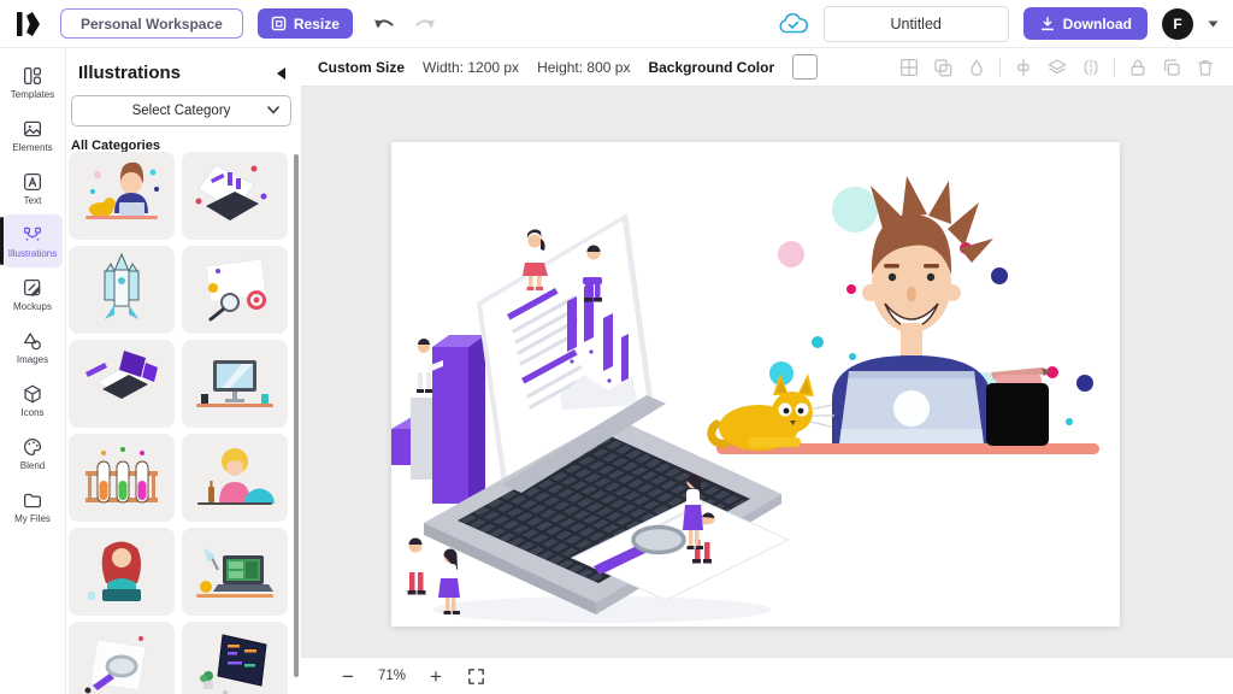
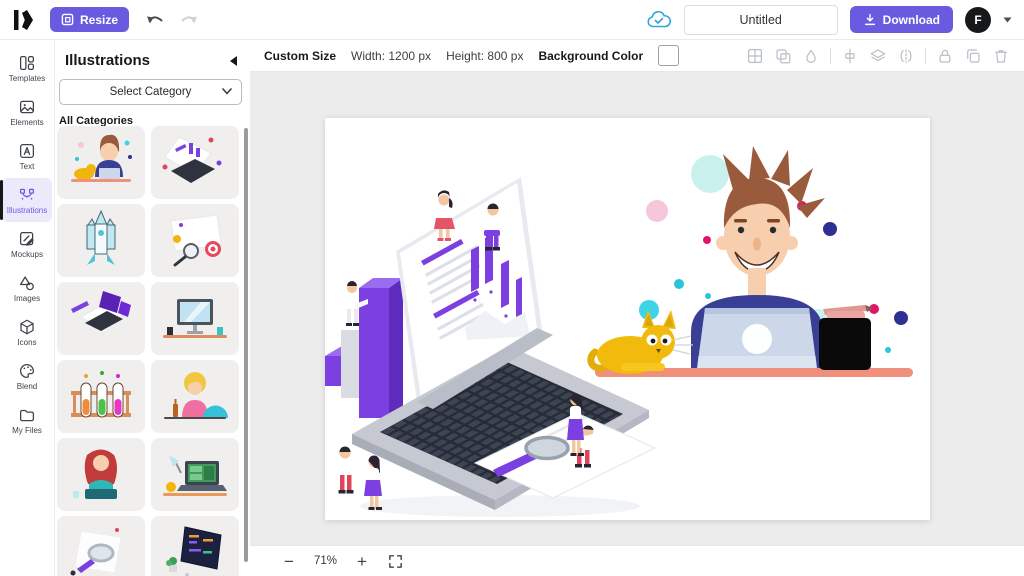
- Personal Workspace
  Resize
  Untitled
  Download
  F
  Templates
  Elements
  Text
  Illustrations
  Mockups
  Images
  Icons
  Blend
  My Files
  Illustrations
  Select Category
  All Categories
  Custom Size
  Width: 1200 px
  Height: 800 px
  Background Color
  −
  71%
  +
